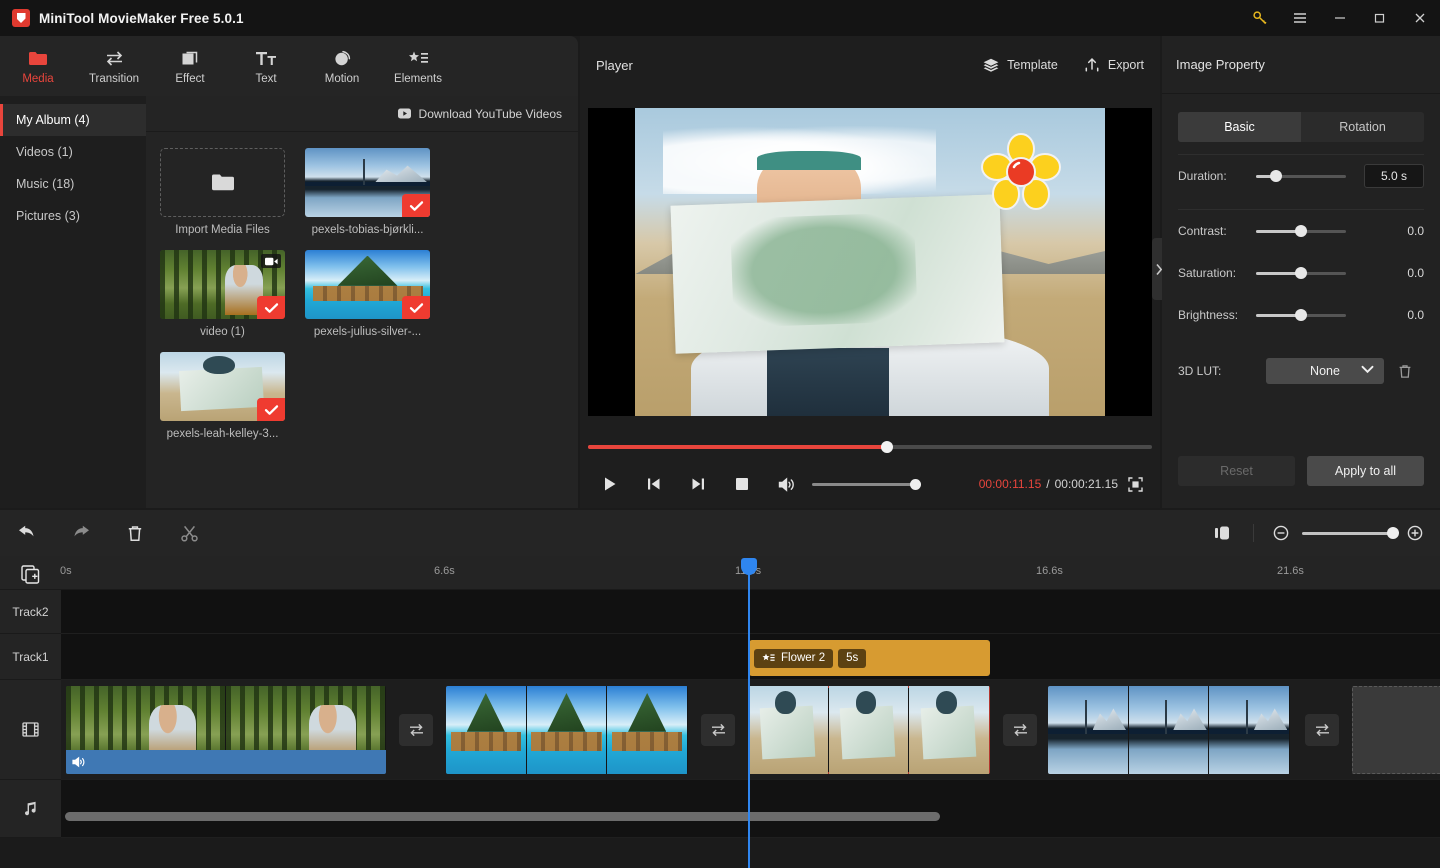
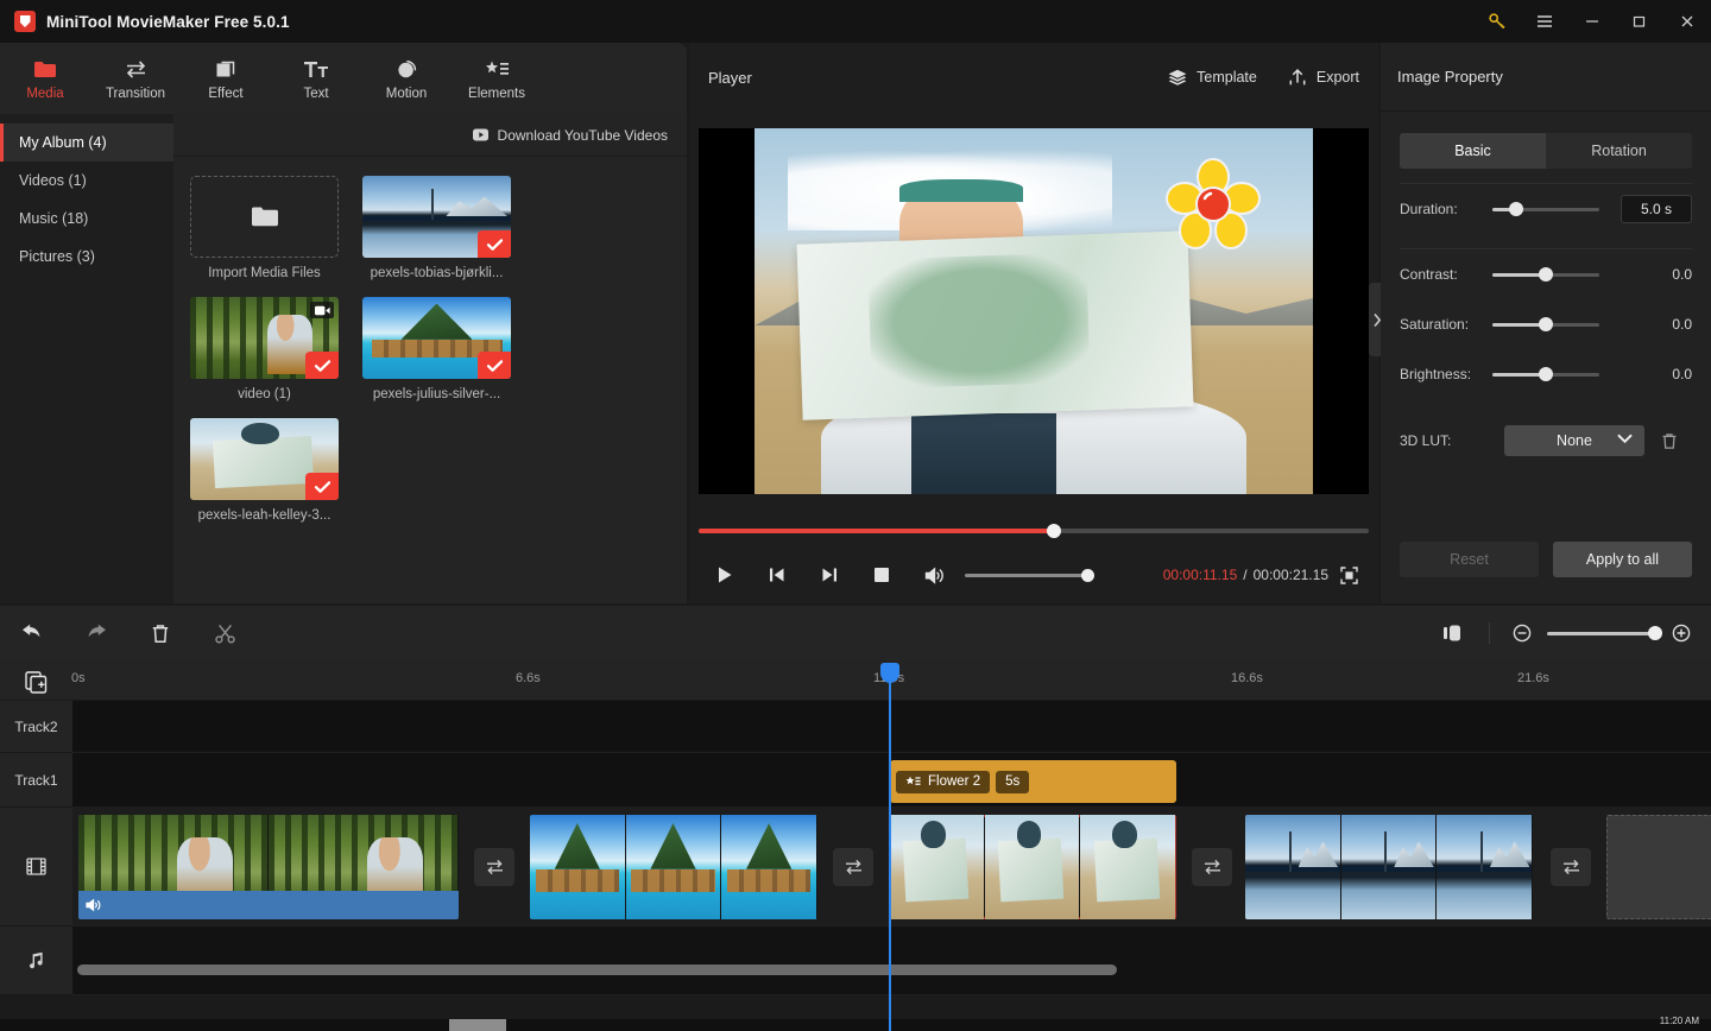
  MiniTool MovieMaker Free 5.0.1
  Media
  Transition
  Effect
  Text
  Motion
  Elements
  My Album (4)
  Videos (1)
  Music (18)
  Pictures (3)
  Download YouTube Videos
  Import Media Files
  pexels-tobias-bjørkli...
  video (1)
  pexels-julius-silver-...
  pexels-leah-kelley-3...
  Player
  Template
  Export
  00:00:11.15
  /
  00:00:21.15
  Image Property
  Basic
  Rotation
  Duration:
  5.0 s
  Contrast:
  0.0
  Saturation:
  0.0
  Brightness:
  0.0
  3D LUT:
  None
  Reset
  Apply to all
  0s
  6.6s
  16.6s
  21.6s
  Track2
  Track1
  Flower 2
  5s
+ 11:20 AM
